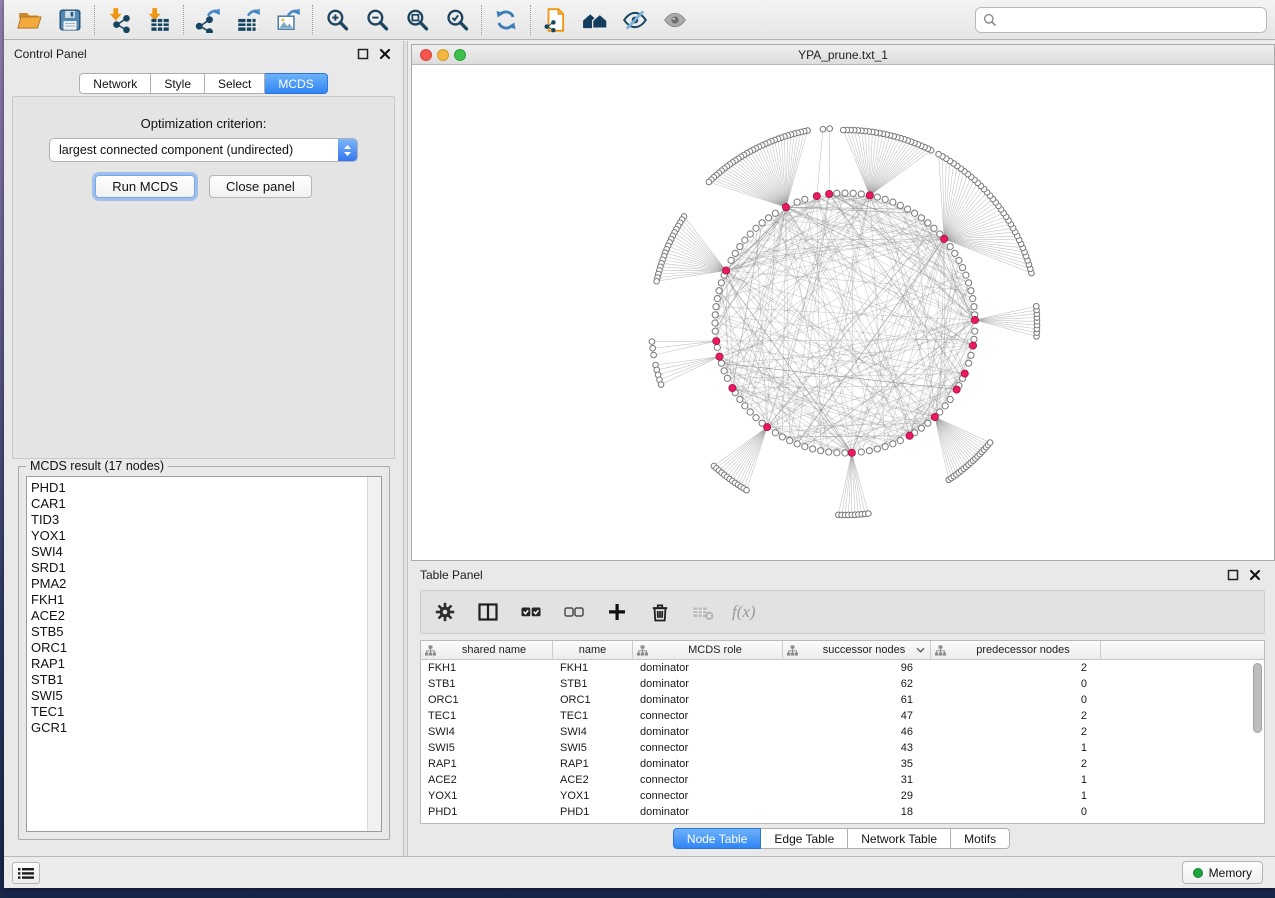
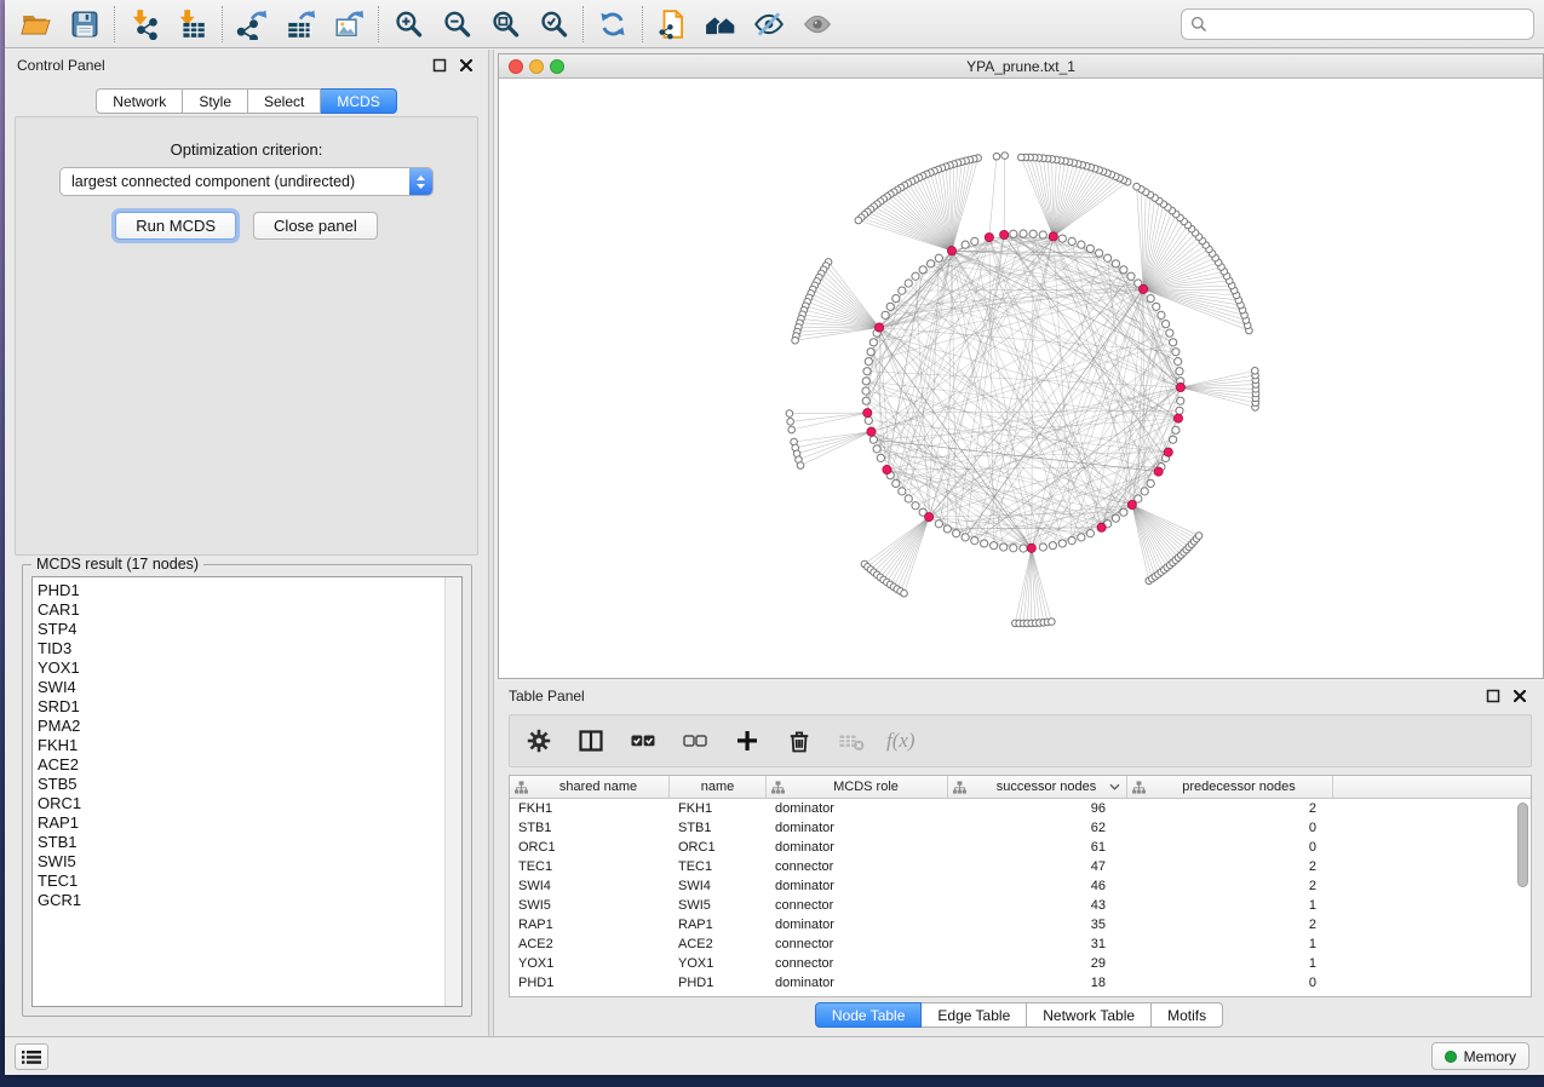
  Control Panel
  Network
  Style
  Select
  MCDS
  Optimization criterion:
  largest connected component (undirected)
  Run MCDS
  Close panel
  MCDS result (17 nodes)
  PHD1
  CAR1
+ STP4
  TID3
  YOX1
  SWI4
  SRD1
  PMA2
  FKH1
  ACE2
  STB5
  ORC1
  RAP1
  STB1
  SWI5
  TEC1
  GCR1
  YPA_prune.txt_1
  Table Panel
  f(x)
  shared name
  name
  MCDS role
  successor nodes
  predecessor nodes
  FKH1
  FKH1
  dominator
  96
  2
  STB1
  STB1
  dominator
  62
  0
  ORC1
  ORC1
  dominator
  61
  0
  TEC1
  TEC1
  connector
  47
  2
  SWI4
  SWI4
  dominator
  46
  2
  SWI5
  SWI5
  connector
  43
  1
  RAP1
  RAP1
  dominator
  35
  2
  ACE2
  ACE2
  connector
  31
  1
  YOX1
  YOX1
  connector
  29
  1
  PHD1
  PHD1
  dominator
  18
  0
  Node Table
  Edge Table
  Network Table
  Motifs
  Memory
